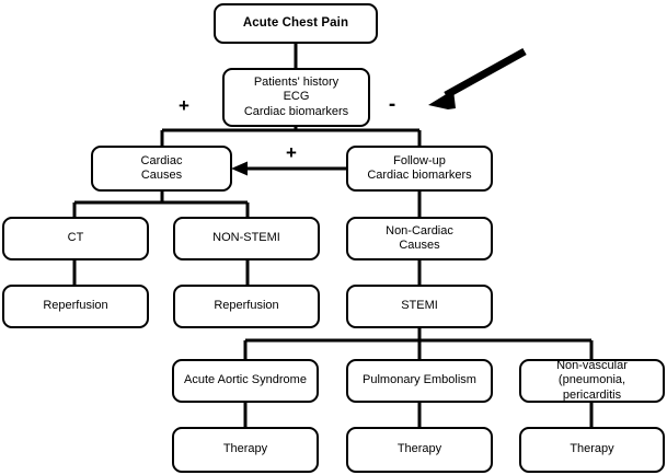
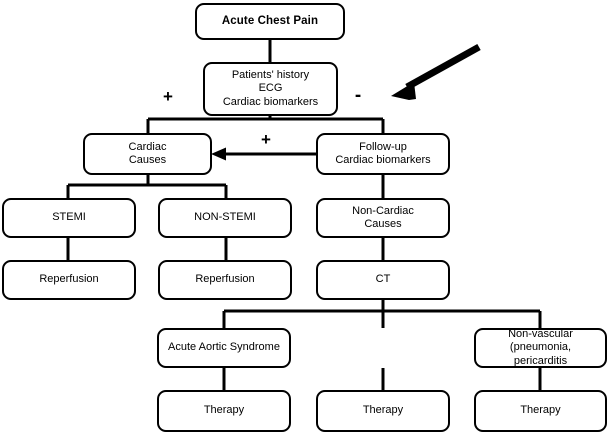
  Acute Chest Pain
  Patients' history
  ECG
  Cardiac biomarkers
  +
  -
  Cardiac
  Causes
  Follow-up
  Cardiac biomarkers
  +
- CT
+ STEMI
  NON-STEMI
  Non-Cardiac
  Causes
  Reperfusion
  Reperfusion
- STEMI
+ CT
  Acute Aortic Syndrome
- Pulmonary Embolism
  Non-vascular (pneumonia,
  pericarditis
  Therapy
  Therapy
  Therapy
